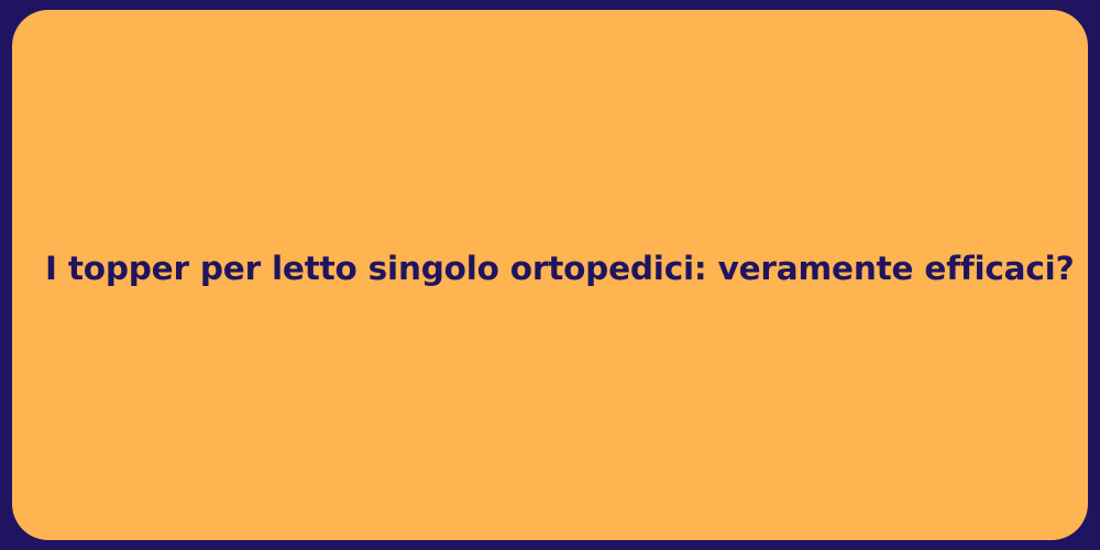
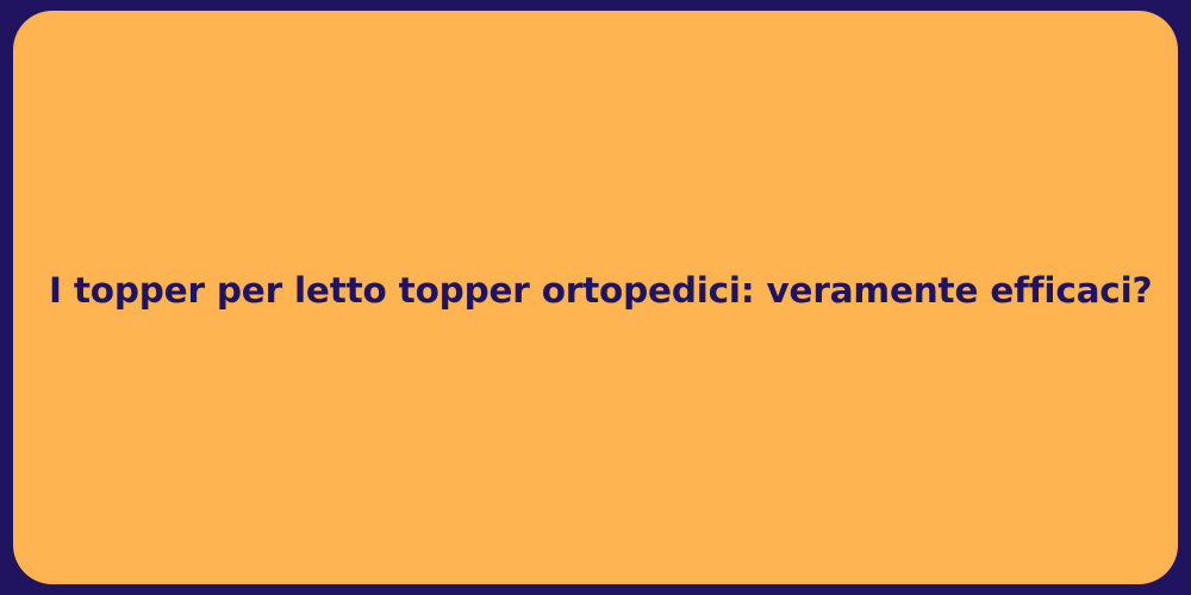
- I topper per letto singolo ortopedici: veramente efficaci?
+ I topper per letto topper ortopedici: veramente efficaci?
